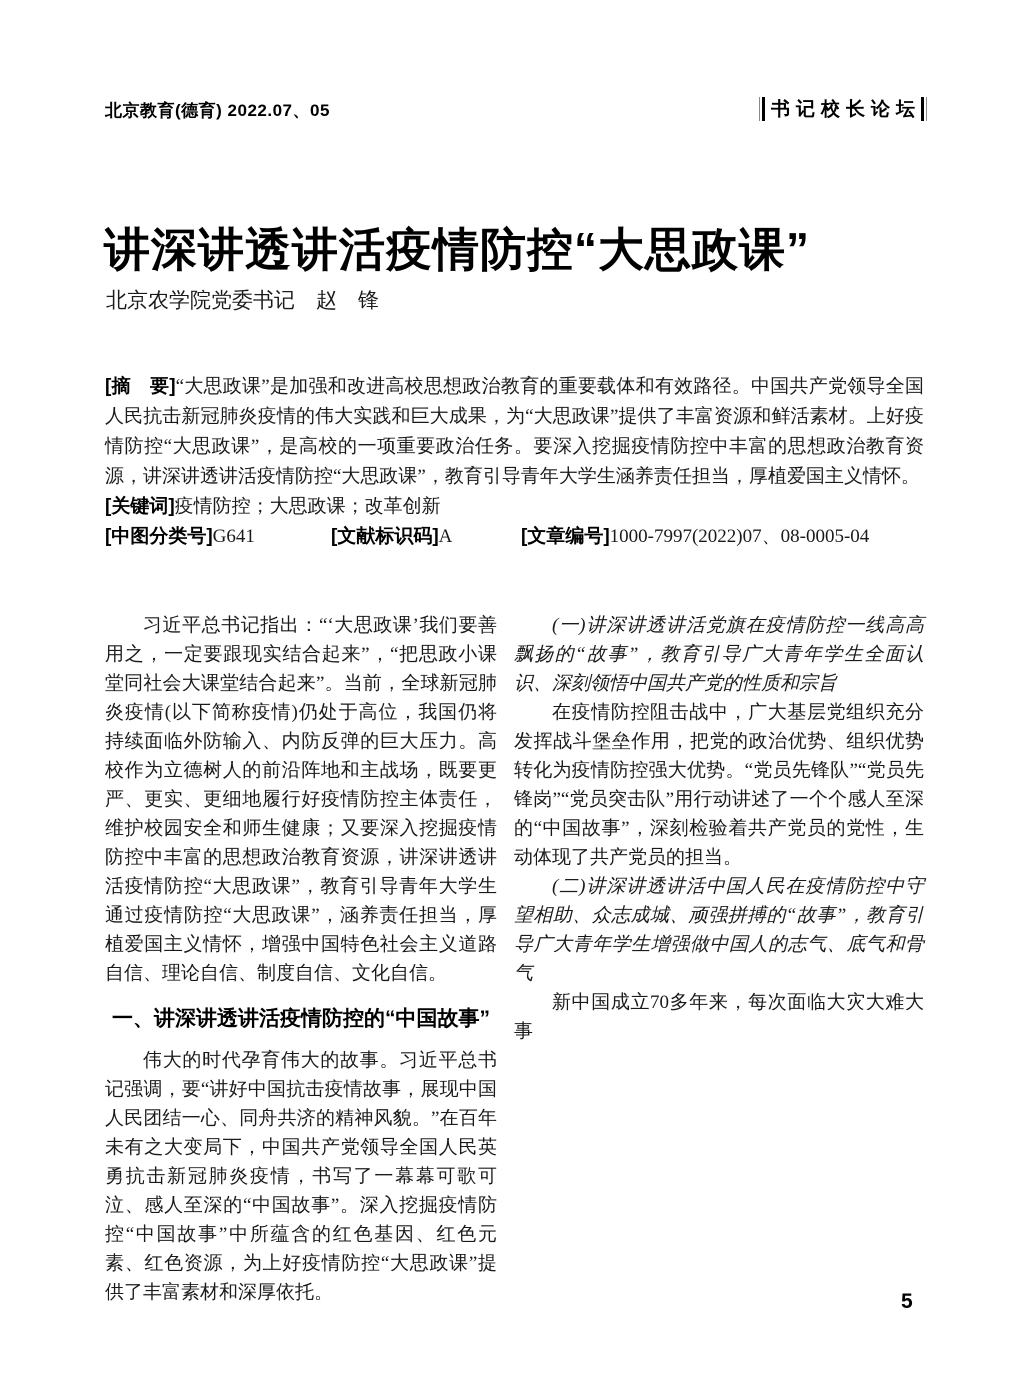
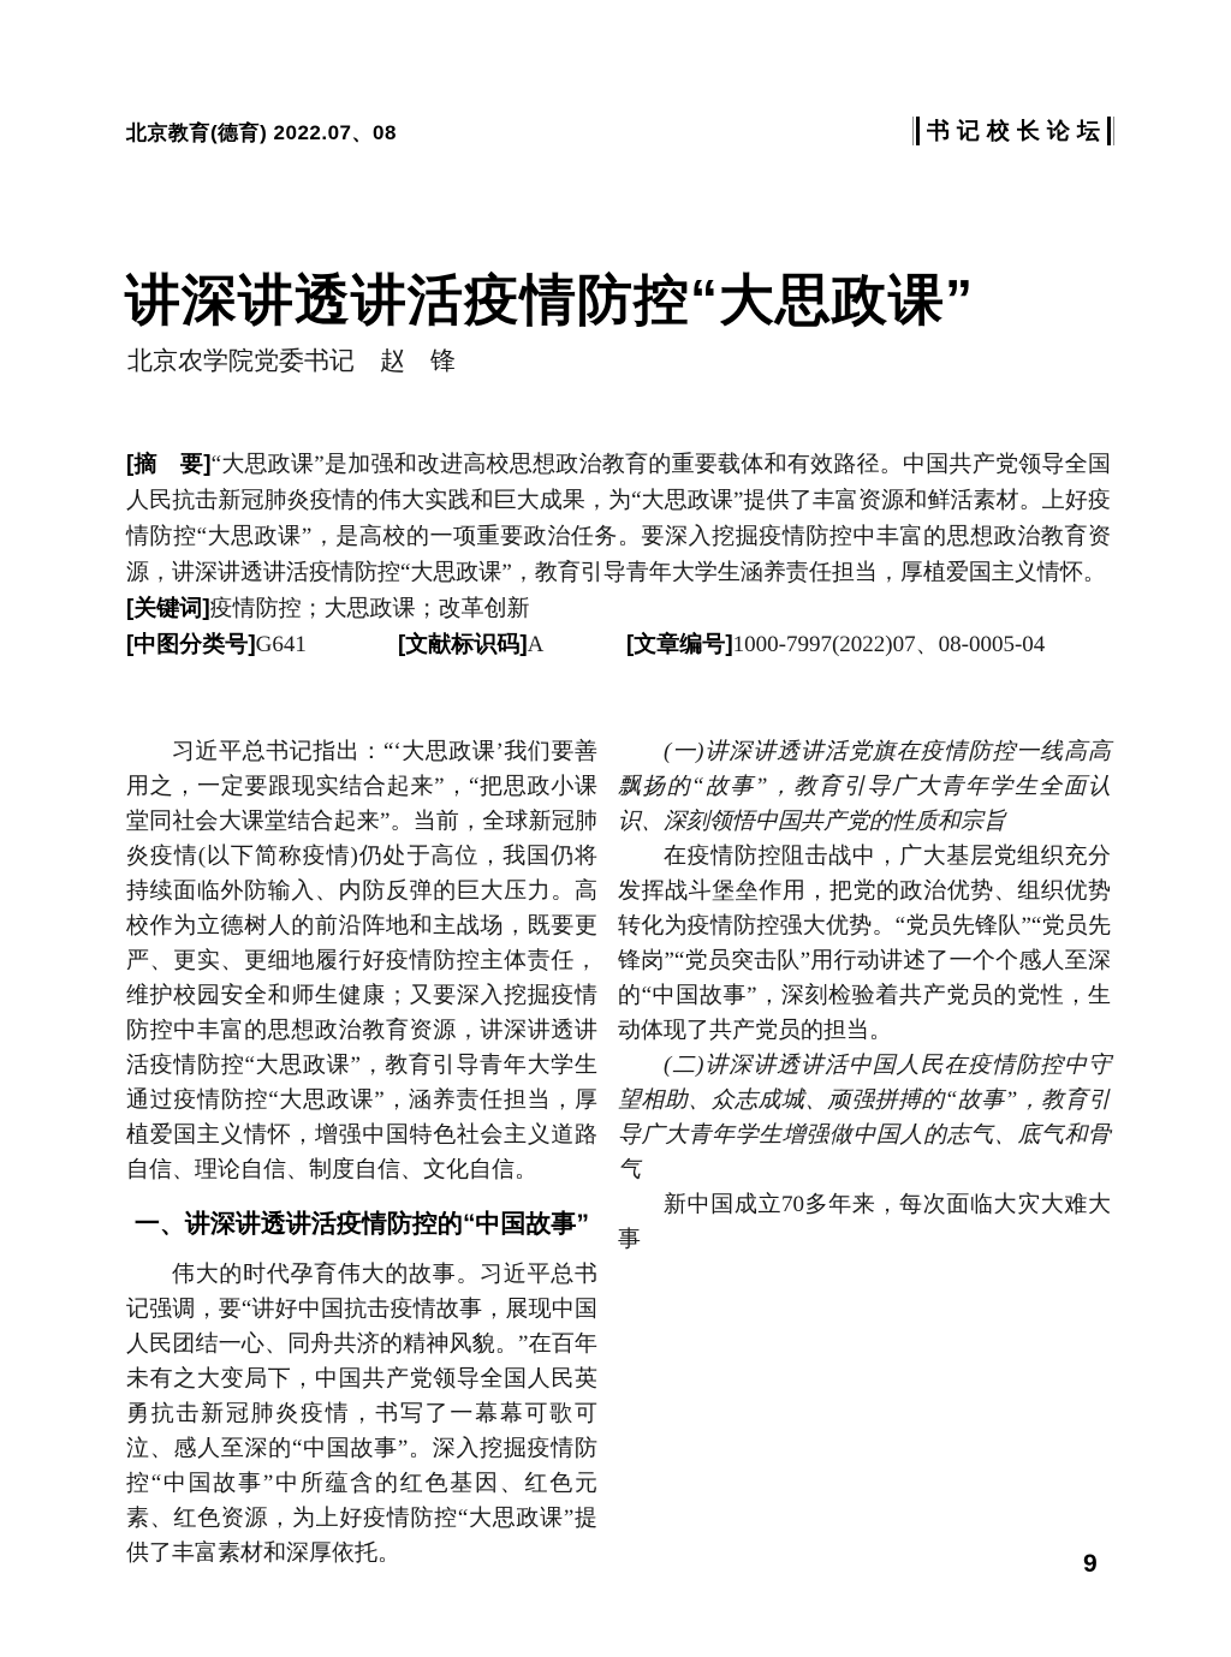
- 北京教育(德育) 2022.07、05
+ 北京教育(德育) 2022.07、08
  书记校长论坛
  讲深讲透讲活疫情防控“大思政课”
  北京农学院党委书记 赵 锋
  [摘 要]“大思政课”是加强和改进高校思想政治教育的重要载体和有效路径。中国共产党领导全国人民抗击新冠肺炎疫情的伟大实践和巨大成果，为“大思政课”提供了丰富资源和鲜活素材。上好疫情防控“大思政课”，是高校的一项重要政治任务。要深入挖掘疫情防控中丰富的思想政治教育资源，讲深讲透讲活疫情防控“大思政课”，教育引导青年大学生涵养责任担当，厚植爱国主义情怀。
  [关键词]疫情防控；大思政课；改革创新
  [中图分类号]G641
  [文献标识码]A
  [文章编号]1000-7997(2022)07、08-0005-04
  习近平总书记指出：“‘大思政课’我们要善用之，一定要跟现实结合起来”，“把思政小课堂同社会大课堂结合起来”。当前，全球新冠肺炎疫情(以下简称疫情)仍处于高位，我国仍将持续面临外防输入、内防反弹的巨大压力。高校作为立德树人的前沿阵地和主战场，既要更严、更实、更细地履行好疫情防控主体责任，维护校园安全和师生健康；又要深入挖掘疫情防控中丰富的思想政治教育资源，讲深讲透讲活疫情防控“大思政课”，教育引导青年大学生通过疫情防控“大思政课”，涵养责任担当，厚植爱国主义情怀，增强中国特色社会主义道路自信、理论自信、制度自信、文化自信。
  一、讲深讲透讲活疫情防控的“中国故事”
  伟大的时代孕育伟大的故事。习近平总书记强调，要“讲好中国抗击疫情故事，展现中国人民团结一心、同舟共济的精神风貌。”在百年未有之大变局下，中国共产党领导全国人民英勇抗击新冠肺炎疫情，书写了一幕幕可歌可泣、感人至深的“中国故事”。深入挖掘疫情防控“中国故事”中所蕴含的红色基因、红色元素、红色资源，为上好疫情防控“大思政课”提供了丰富素材和深厚依托。
  (一)讲深讲透讲活党旗在疫情防控一线高高飘扬的“故事”，教育引导广大青年学生全面认识、深刻领悟中国共产党的性质和宗旨
  在疫情防控阻击战中，广大基层党组织充分发挥战斗堡垒作用，把党的政治优势、组织优势转化为疫情防控强大优势。“党员先锋队”“党员先锋岗”“党员突击队”用行动讲述了一个个感人至深的“中国故事”，深刻检验着共产党员的党性，生动体现了共产党员的担当。
  (二)讲深讲透讲活中国人民在疫情防控中守望相助、众志成城、顽强拼搏的“故事”，教育引导广大青年学生增强做中国人的志气、底气和骨气
  新中国成立70多年来，每次面临大灾大难大事
- 5
+ 9
